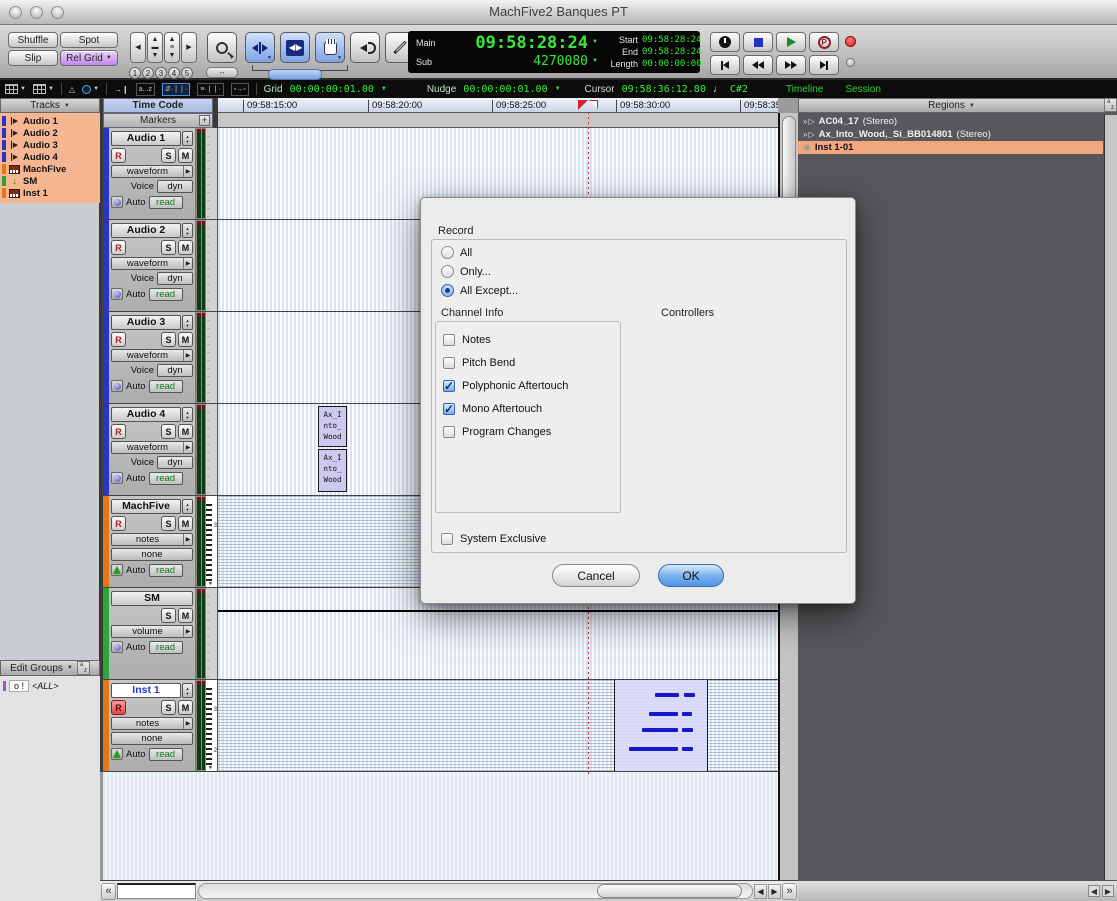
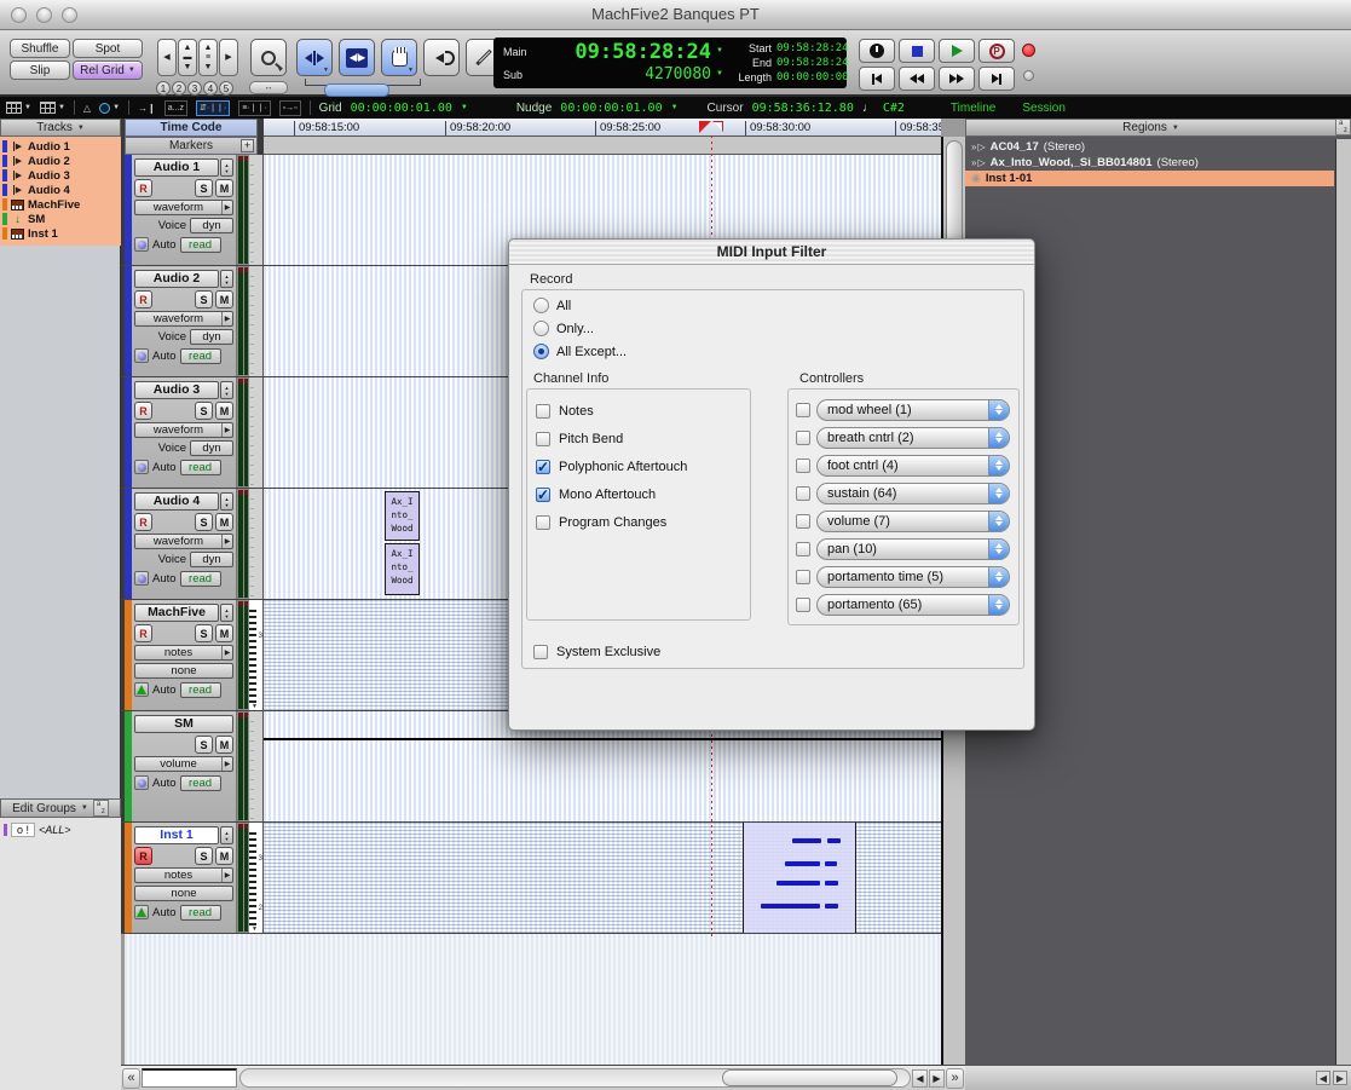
  MachFive2 Banques PT
  Shuffle
  Spot
  Slip
  Rel Grid
  1
  2
  3
  4
  5
  ◀‖▶
  Main
  09:58:28:24
  Sub
  4270080
  Start
  09:58:28:24
  End
  09:58:28:24
  Length
  00:00:00:00
  P
  △
  →❙
  Grid
  00:00:00:01.00
  Nudge
  00:00:00:01.00
  Cursor
  09:58:36:12.80
  ♩
  C#2
  Timeline
  Session
  Tracks
  Audio 1
  Audio 2
  Audio 3
  Audio 4
  MachFive
  SM
  Inst 1
  Edit Groups
  o !
  <ALL>
  Time Code
  09:58:15:00
  09:58:20:00
  09:58:25:00
  09:58:30:00
  Markers
  +
  Audio 1
  R
  S
  M
  waveform
  Voice
  dyn
  Auto
  read
  Audio 2
  R
  S
  M
  waveform
  Voice
  dyn
  Auto
  read
  Audio 3
  R
  S
  M
  waveform
  Voice
  dyn
  Auto
  read
  Audio 4
  R
  S
  M
  waveform
  Voice
  dyn
  Auto
  read
  Ax_I
  nto_
  Wood
  Ax_I
  nto_
  Wood
  MachFive
  R
  S
  M
  notes
  none
  Auto
  read
  SM
  S
  M
  volume
  Auto
  read
  Inst 1
  R
  S
  M
  notes
  none
  Auto
  read
  Regions
  »
  ▷
  AC04_17
  (Stereo)
  »
  ▷
  Ax_Into_Wood,_Si_BB014801
  (Stereo)
  ◉
  Inst 1-01
  ◀
  ▶
  «
  ◀
  ▶
  »
+ MIDI Input Filter
  Record
  All
  Only...
  All Except...
  Channel Info
  Notes
  Pitch Bend
  ✓
  Polyphonic Aftertouch
  ✓
  Mono Aftertouch
  Program Changes
  Controllers
+ mod wheel (1)
+ breath cntrl (2)
+ foot cntrl (4)
+ sustain (64)
+ volume (7)
+ pan (10)
+ portamento time (5)
+ portamento (65)
  System Exclusive
- Cancel
- OK
